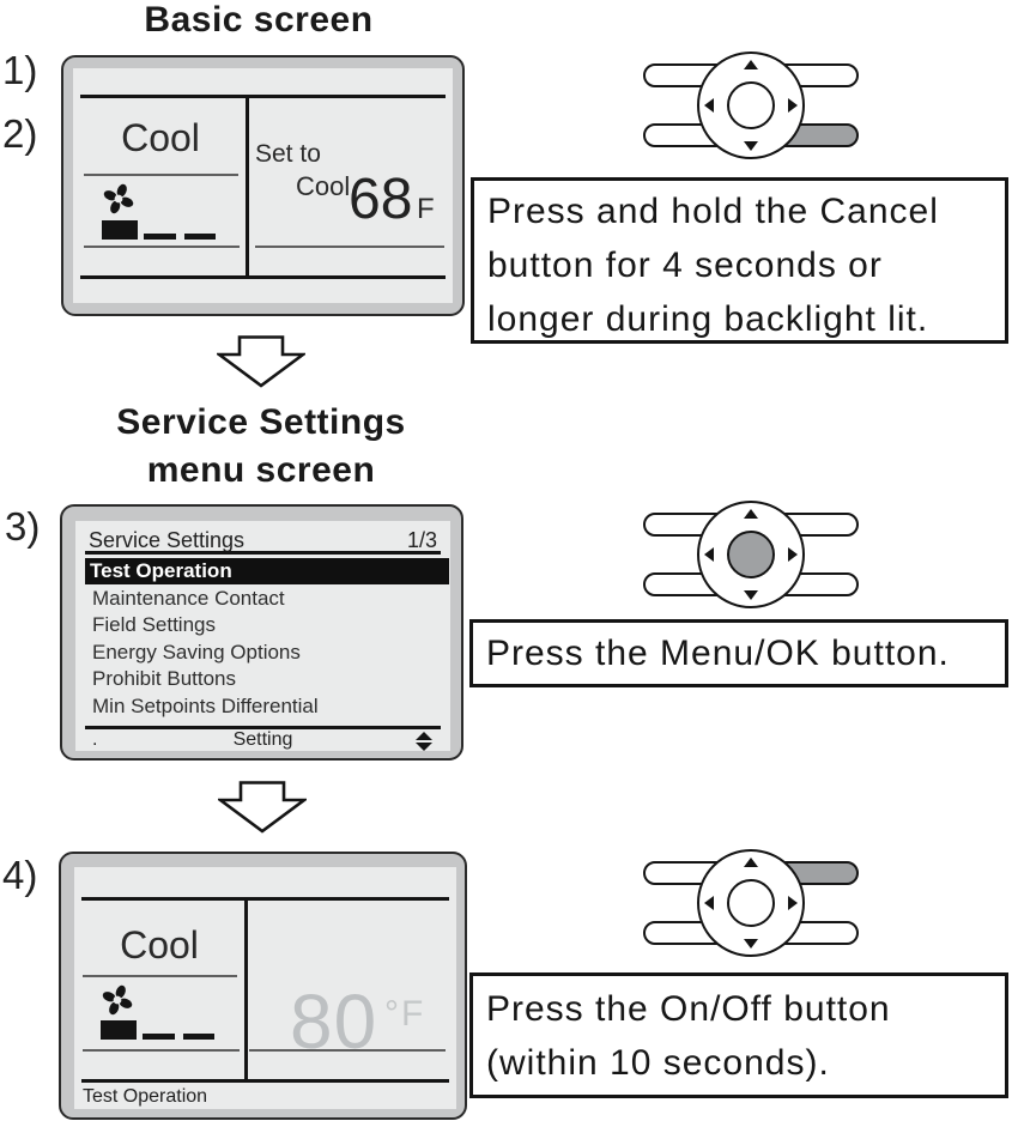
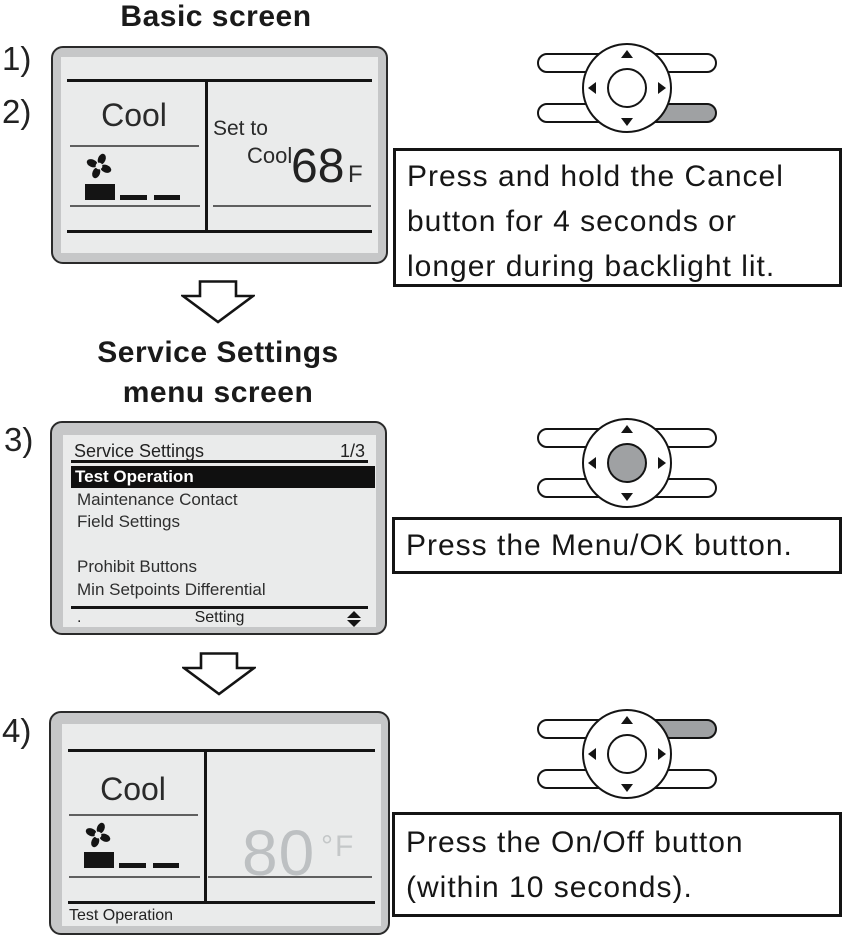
  Basic screen
  1)
  2)
  Cool
  Set to
  Cool
  68
  F
  Press and hold the Cancel
  button for 4 seconds or
  longer during backlight lit.
  Service Settings
  menu screen
  3)
  Service Settings
  1/3
  Test Operation
  Maintenance Contact
  Field Settings
- Energy Saving Options
  Prohibit Buttons
  Min Setpoints Differential
  .
  Setting
  Press the Menu/OK button.
  4)
  Cool
  80
  °F
  Test Operation
  Press the On/Off button
  (within 10 seconds).
